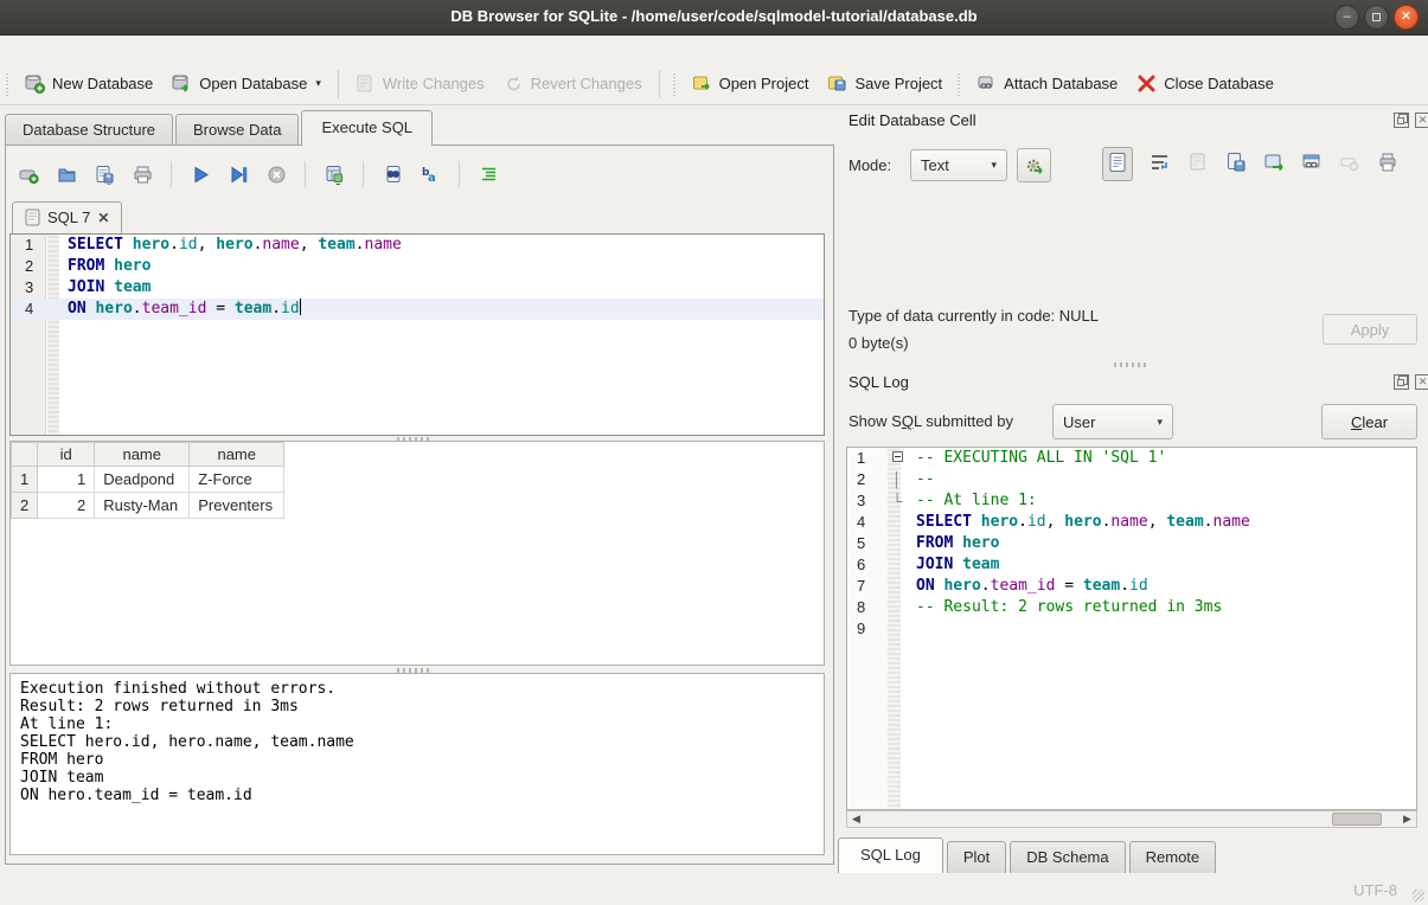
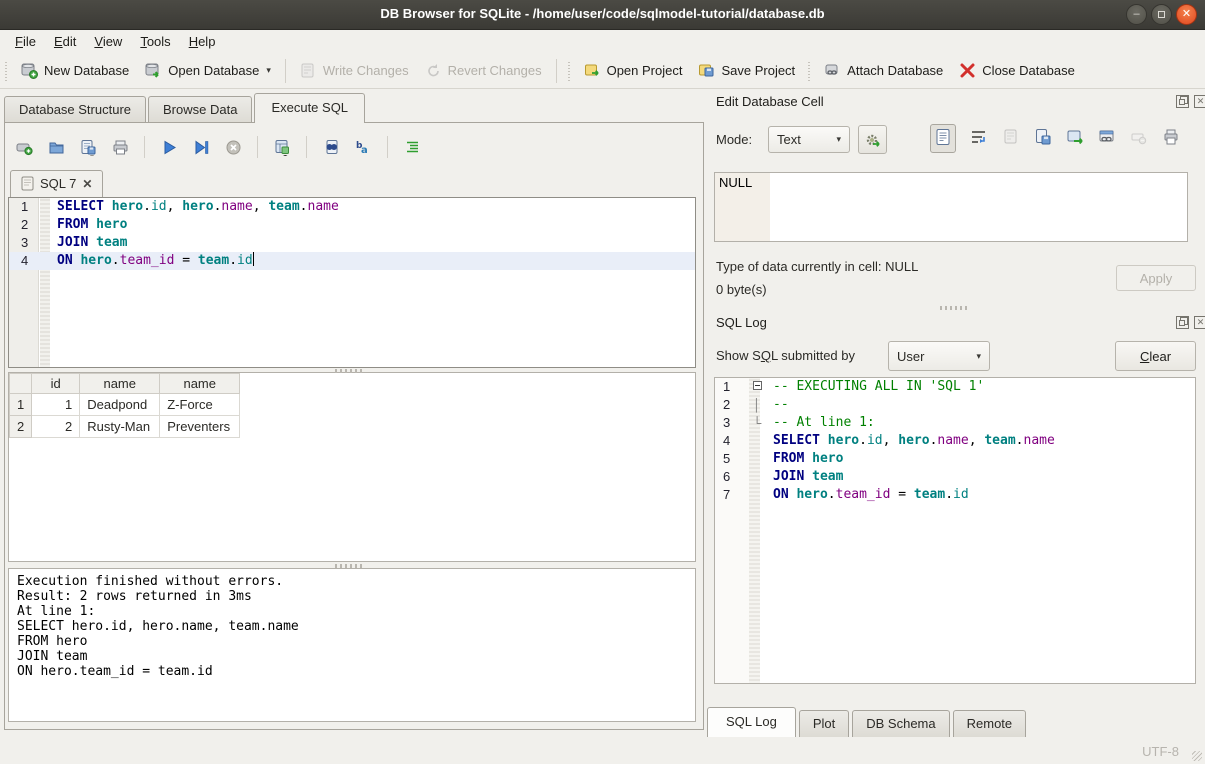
  DB Browser for SQLite - /home/user/code/sqlmodel-tutorial/database.db
  –
  ✕
+ File
+ Edit
+ View
+ Tools
+ Help
  New Database
  Open Database
  ▾
  Write Changes
  Revert Changes
  Open Project
  Save Project
  Attach Database
  Close Database
  Database Structure
  Browse Data
  Execute SQL
  b
  a
  SQL 7
  ✕
  1
  SELECT hero.id, hero.name, team.name
  2
  FROM hero
  3
  JOIN team
  4
  ON hero.team_id = team.id
  	id	name	name
  1	1	Deadpond	Z-Force
  2	2	Rusty-Man	Preventers
  Execution finished without errors.
  Result: 2 rows returned in 3ms
  At line 1:
  SELECT hero.id, hero.name, team.name
  FROM hero
  JOIN team
  ON hero.team_id = team.id
  Edit Database Cell
  ✕
  Mode:
  Text
  ▾
+ NULL
- Type of data currently in code: NULL
+ Type of data currently in cell: NULL
  0 byte(s)
  Apply
  SQL Log
  ✕
  Show SQL submitted by
  User
  ▾
  C
  lear
  1
  -- EXECUTING ALL IN 'SQL 1'
  2
  │
  --
  3
  └
  -- At line 1:
  4
  SELECT hero.id, hero.name, team.name
  5
  FROM hero
  6
  JOIN team
  7
  ON hero.team_id = team.id
- 8
- -- Result: 2 rows returned in 3ms
- 9
- ◀
- ▶
  SQL Log
  Plot
  DB Schema
  Remote
  UTF-8
